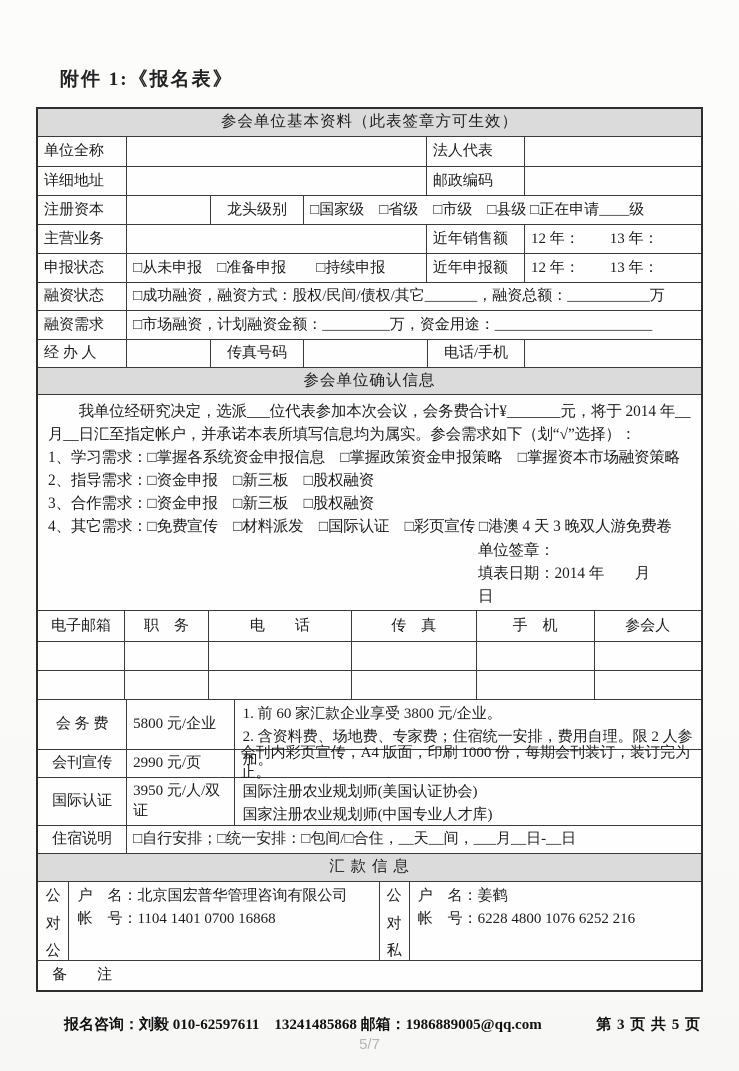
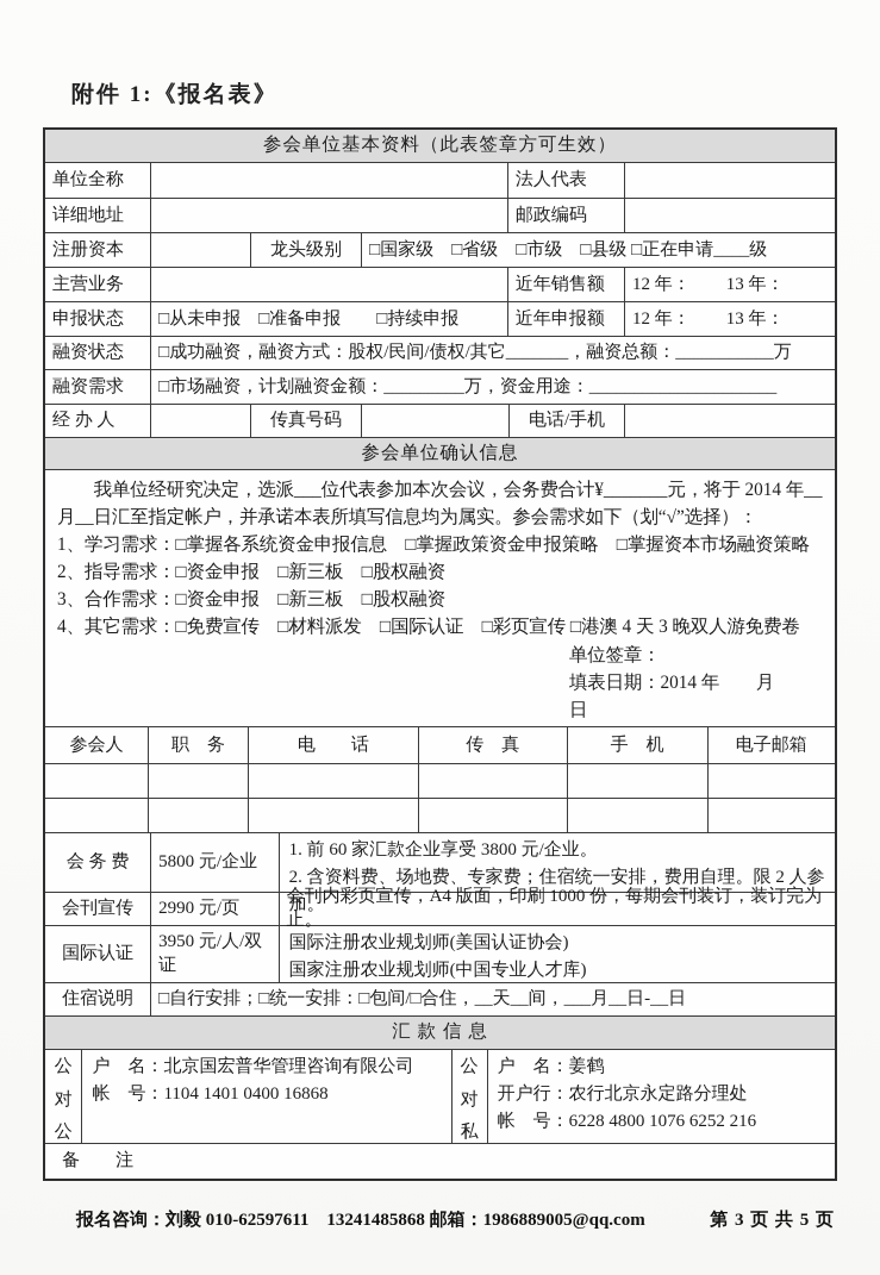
  附件 1:《报名表》
  参会单位基本资料（此表签章方可生效）
  单位全称
  法人代表
  详细地址
  邮政编码
  注册资本
  龙头级别
  □国家级 □省级 □市级 □县级 □正在申请____级
  主营业务
  近年销售额
  12 年： 13 年：
  申报状态
  □从未申报 □准备申报 □持续申报
  近年申报额
  12 年： 13 年：
  融资状态
  □成功融资，融资方式：股权/民间/债权/其它_______，融资总额：___________万
  融资需求
  □市场融资，计划融资金额：_________万，资金用途：_____________________
  经 办 人
  传真号码
  电话/手机
  参会单位确认信息
  我单位经研究决定，选派___位代表参加本次会议，会务费合计¥_______元，将于 2014 年__月__日汇至指定帐户，并承诺本表所填写信息均为属实。参会需求如下（划“√”选择）：
  1、学习需求：□掌握各系统资金申报信息 □掌握政策资金申报策略 □掌握资本市场融资策略
  2、指导需求：□资金申报 □新三板 □股权融资
  3、合作需求：□资金申报 □新三板 □股权融资
  4、其它需求：□免费宣传 □材料派发 □国际认证 □彩页宣传 □港澳 4 天 3 晚双人游免费卷
  单位签章：
  填表日期：2014 年 月 日
- 电子邮箱
+ 参会人
  职 务
  电 话
  传 真
  手 机
- 参会人
+ 电子邮箱
  会 务 费
  5800 元/企业
  1. 前 60 家汇款企业享受 3800 元/企业。
  2. 含资料费、场地费、专家费；住宿统一安排，费用自理。限 2 人参加。
  会刊宣传
  2990 元/页
  会刊内彩页宣传，A4 版面，印刷 1000 份，每期会刊装订，装订完为止。
  国际认证
  3950 元/人/双证
  国际注册农业规划师(美国认证协会)
  国家注册农业规划师(中国专业人才库)
  住宿说明
  □自行安排；□统一安排：□包间/□合住，__天__间，___月__日-__日
  汇 款 信 息
  公对公
  户 名：北京国宏普华管理咨询有限公司
- 帐 号：1104 1401 0700 16868
+ 帐 号：1104 1401 0400 16868
  公对私
  户 名：姜鹤
+ 开户行：农行北京永定路分理处
  帐 号：6228 4800 1076 6252 216
  备 注
  报名咨询：刘毅 010-62597611 13241485868 邮箱：1986889005@qq.com
  第 3 页 共 5 页
- 5/7
